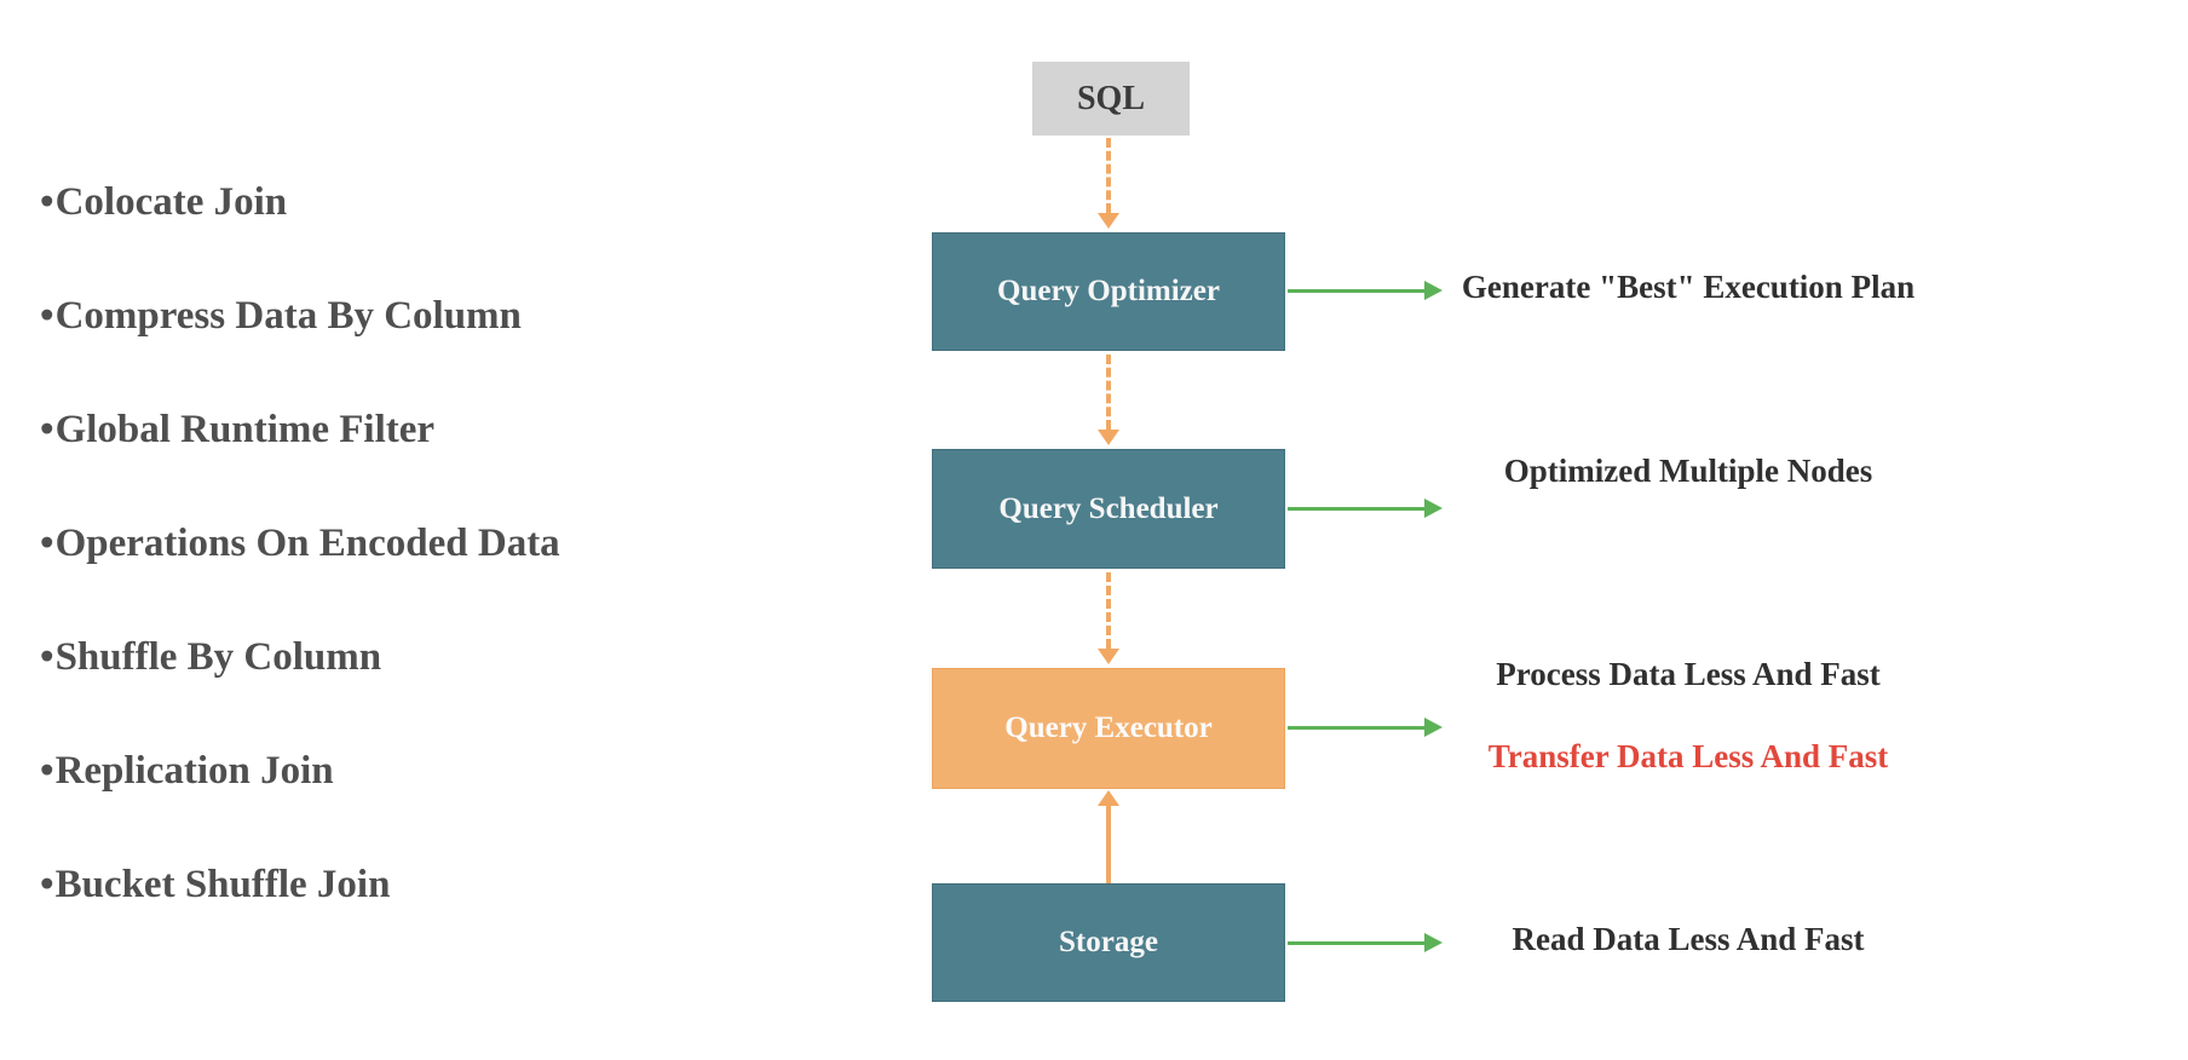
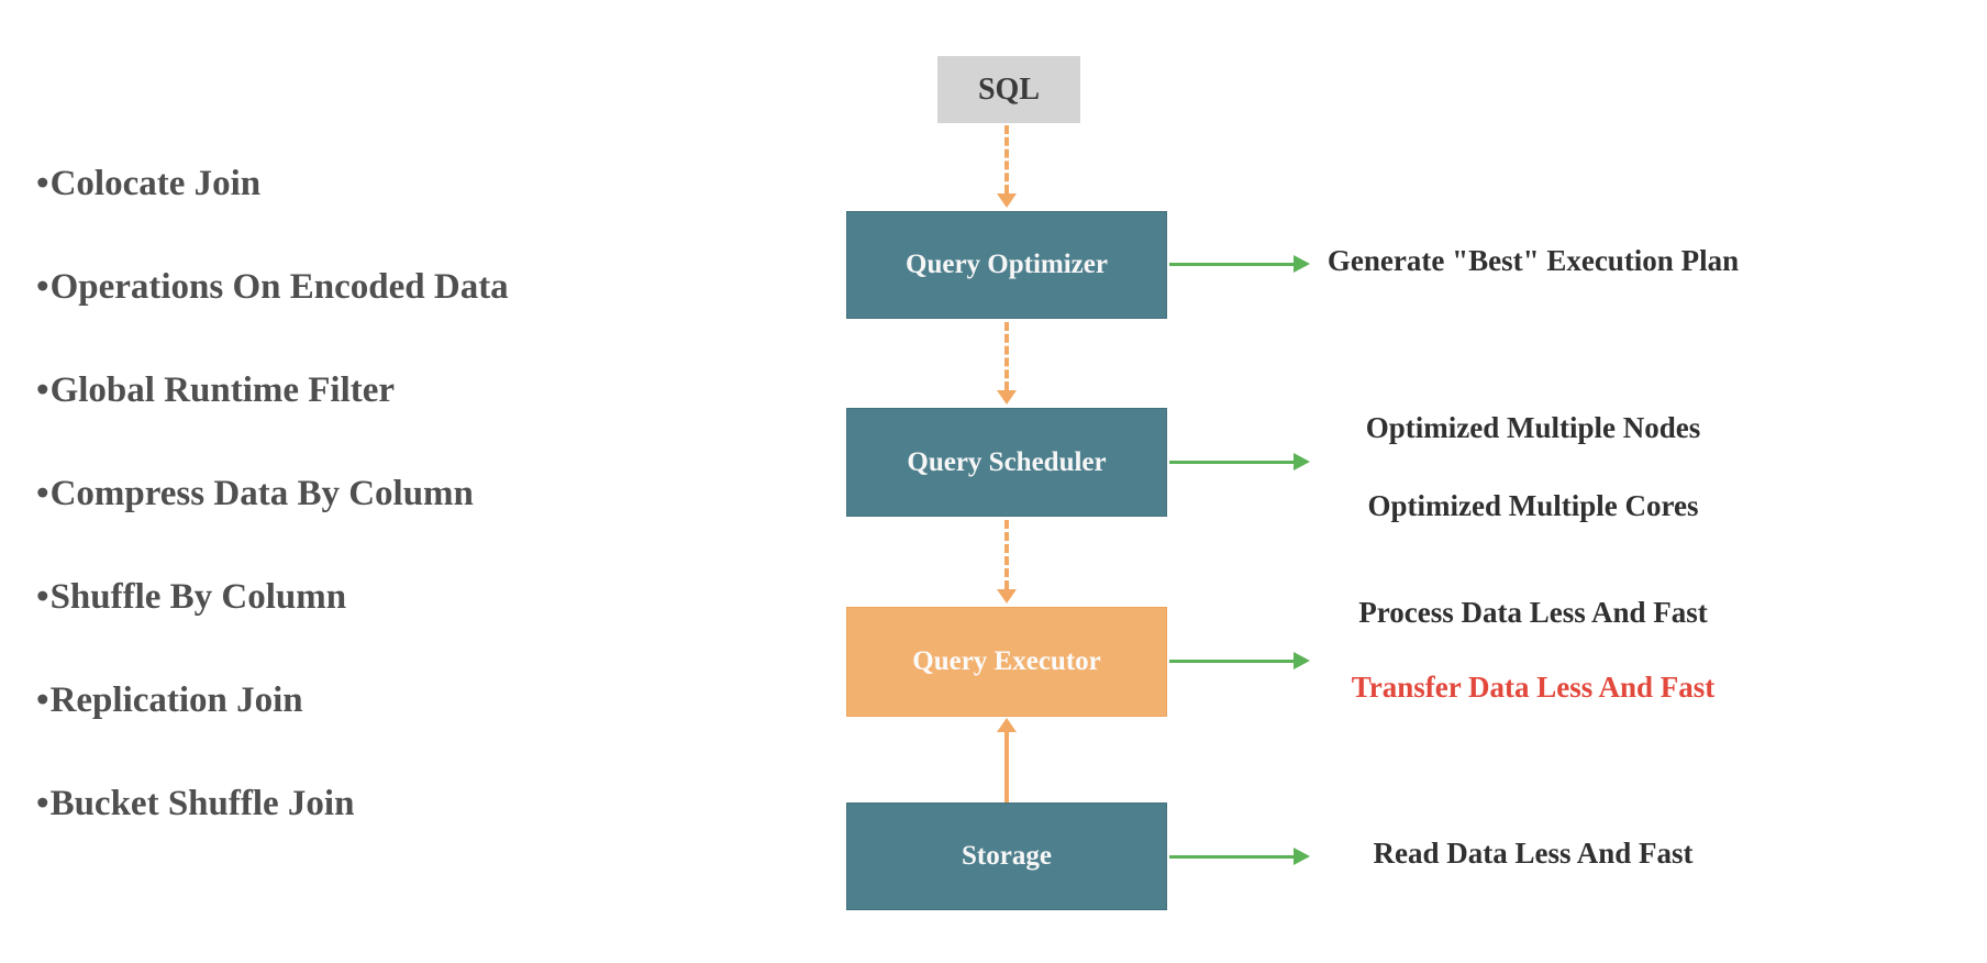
  •Colocate Join
- •Compress Data By Column
+ •Operations On Encoded Data
  •Global Runtime Filter
- •Operations On Encoded Data
+ •Compress Data By Column
  •Shuffle By Column
  •Replication Join
  •Bucket Shuffle Join
  SQL
  Query Optimizer
  Query Scheduler
  Query Executor
  Storage
  Generate "Best" Execution Plan
  Optimized Multiple Nodes
+ Optimized Multiple Cores
  Process Data Less And Fast
  Transfer Data Less And Fast
  Read Data Less And Fast
